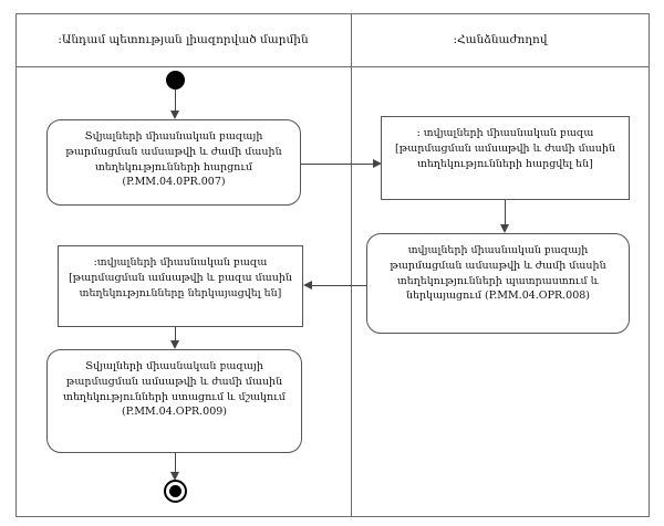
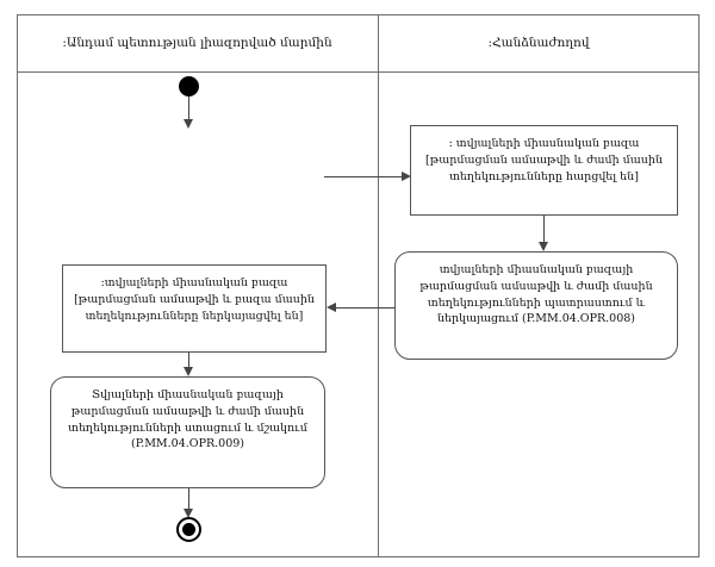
  :Անդամ պետության լիազորված մարմին
  :Հանձնաժողով
- Տվյալների միասնական բազայի թարմացման ամսաթվի և ժամի մասին տեղեկությունների հարցում (P.MM.04.0PR.007)
- : տվյալների միասնական բազա [թարմացման ամսաթվի և ժամի մասին տեղեկությունների հարցվել են]
+ : տվյալների միասնական բազա [թարմացման ամսաթվի և ժամի մասին տեղեկությունները հարցվել են]
  տվյալների միասնական բազայի թարմացման ամսաթվի և ժամի մասին տեղեկությունների պատրաստում և ներկայացում (P.MM.04.OPR.008)
  :տվյալների միասնական բազա [թարմացման ամսաթվի և բազա մասին տեղեկությունները ներկայացվել են]
  Տվյալների միասնական բազայի թարմացման ամսաթվի և ժամի մասին տեղեկությունների ստացում և մշակում (P.MM.04.OPR.009)
